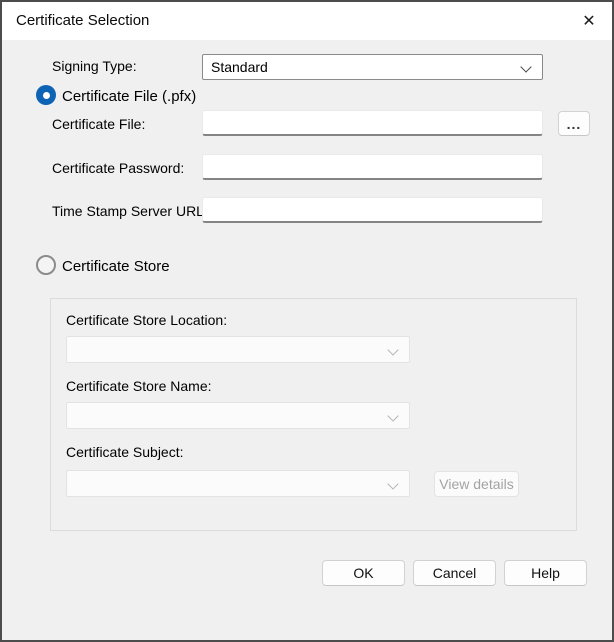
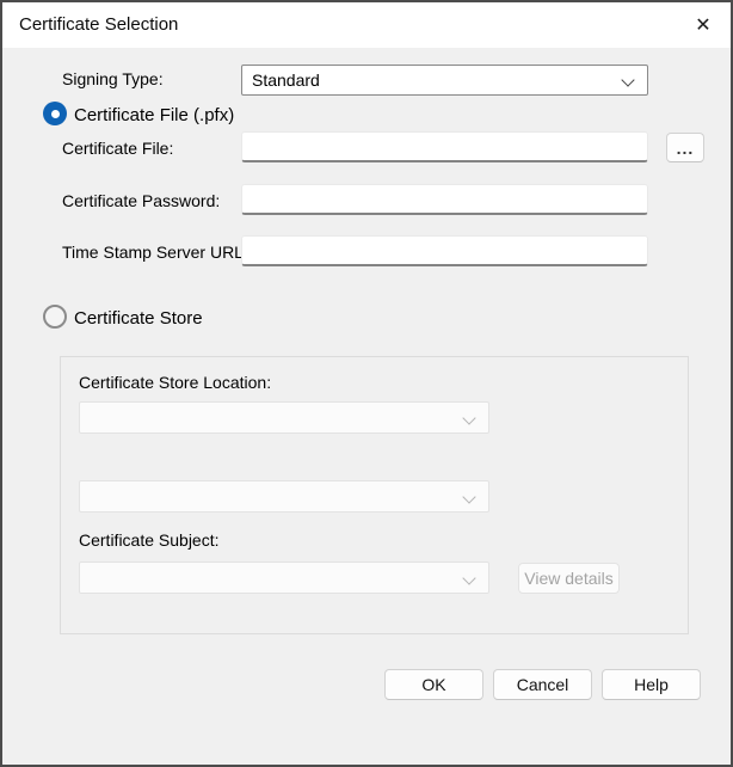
  Certificate Selection
  ✕
  Signing Type:
  Standard
  Certificate File (.pfx)
  Certificate File:
  ...
  Certificate Password:
  Time Stamp Server URL
  Certificate Store
  Certificate Store Location:
- Certificate Store Name:
  Certificate Subject:
  View details
  OK
  Cancel
  Help
